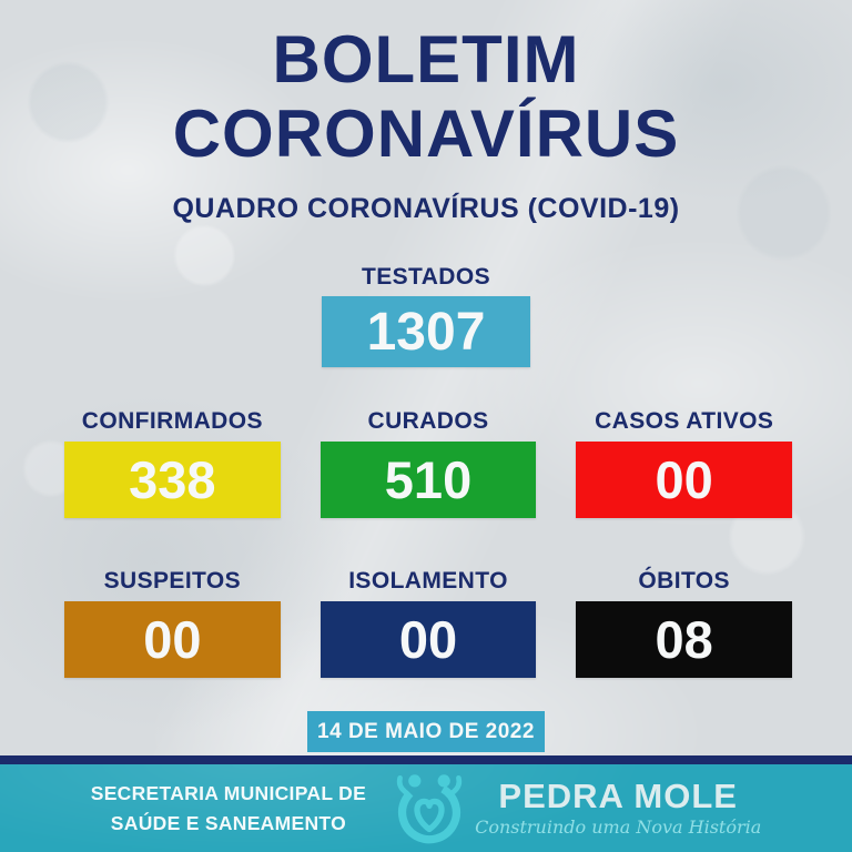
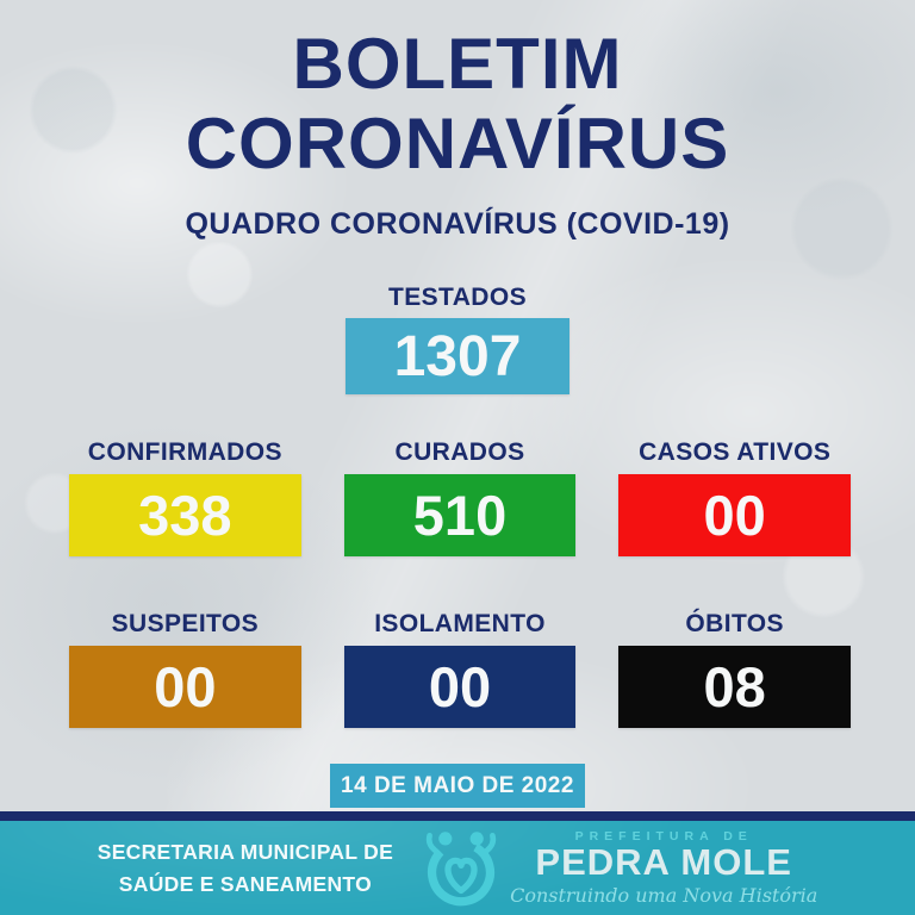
  BOLETIM
  CORONAVÍRUS
  QUADRO CORONAVÍRUS (COVID-19)
  TESTADOS
  1307
  CONFIRMADOS
  338
  CURADOS
  510
  CASOS ATIVOS
  00
  SUSPEITOS
  00
  ISOLAMENTO
  00
  ÓBITOS
  08
  14 DE MAIO DE 2022
  SECRETARIA MUNICIPAL DE
  SAÚDE E SANEAMENTO
+ PREFEITURA DE
  PEDRA MOLE
  Construindo uma Nova História
